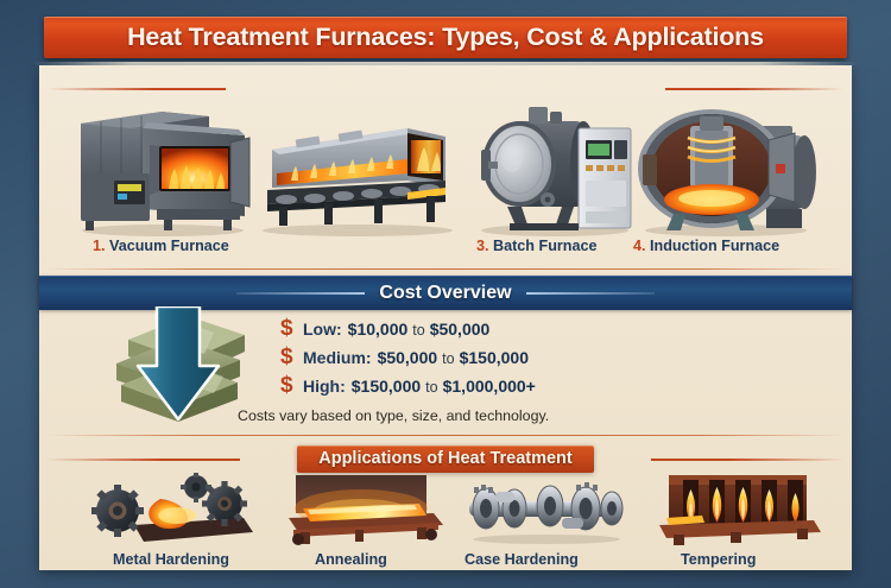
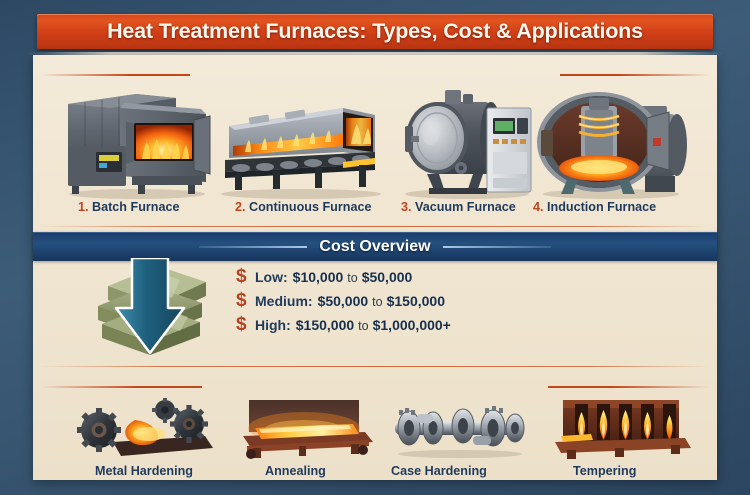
  Heat Treatment Furnaces: Types, Cost & Applications
- 1. Vacuum Furnace
+ 1. Batch Furnace
+ 2. Continuous Furnace
- 3. Batch Furnace
+ 3. Vacuum Furnace
  4. Induction Furnace
  Cost Overview
  $
  Low:
  $10,000
  to
  $50,000
  $
  Medium:
  $50,000
  to
  $150,000
  $
  High:
  $150,000
  to
  $1,000,000+
- Costs vary based on type, size, and technology.
- Applications of Heat Treatment
  Metal Hardening
  Annealing
  Case Hardening
  Tempering
